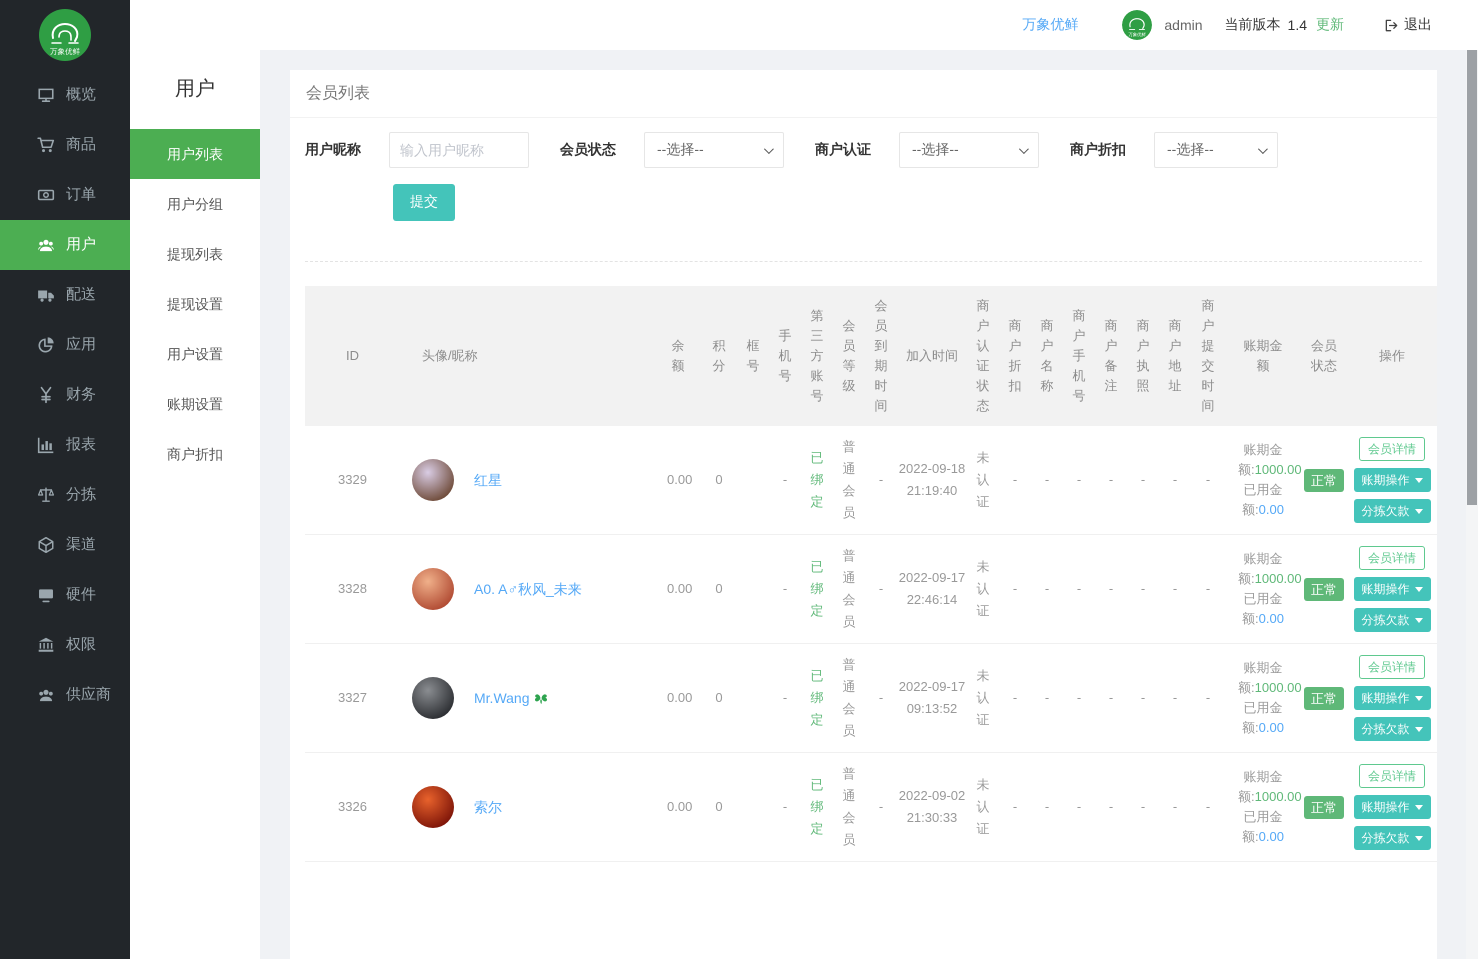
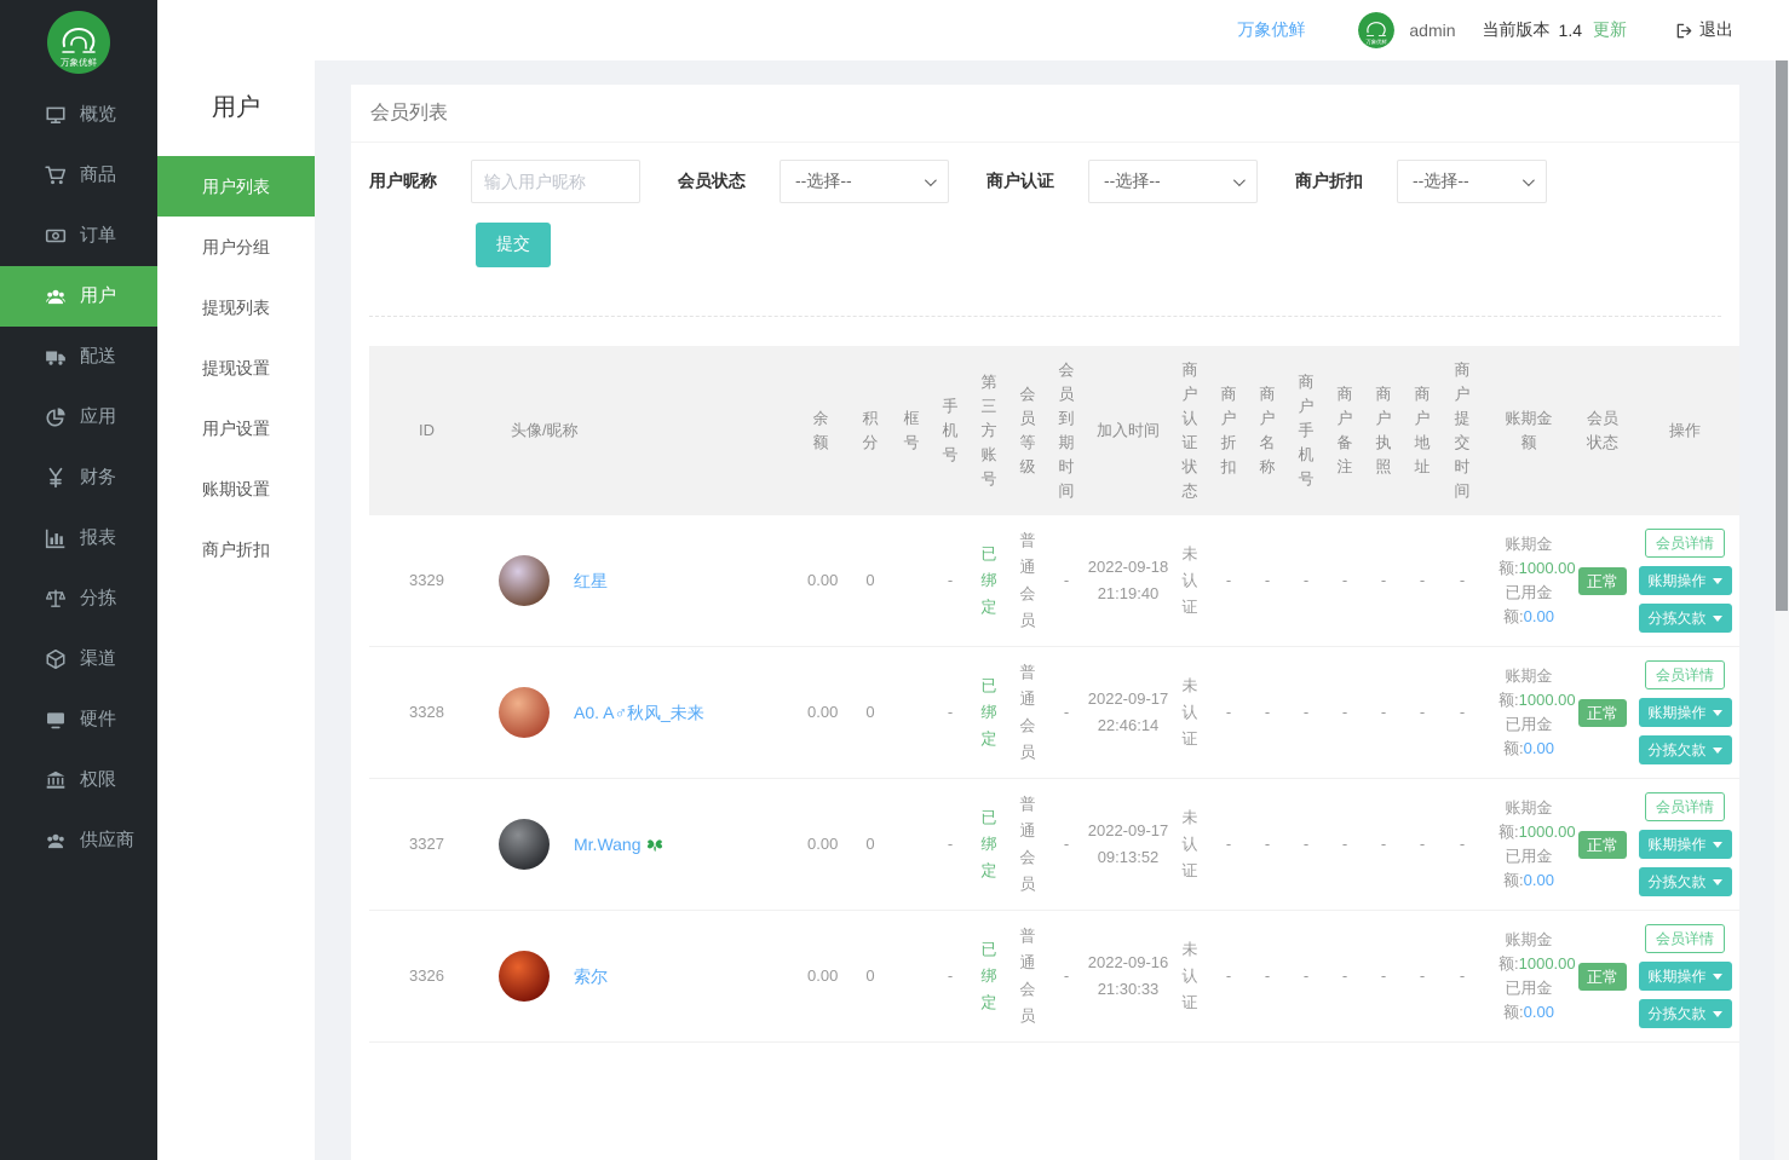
  万象优鲜
  概览
  商品
  订单
  用户
  配送
  应用
  财务
  报表
  分拣
  渠道
  硬件
  权限
  供应商
  万象优鲜
  admin
  当前版本
  1.4
  更新
  退出
  用户
  用户列表
  用户分组
  提现列表
  提现设置
  用户设置
  账期设置
  商户折扣
  会员列表
  用户昵称
  输入用户昵称
  会员状态
  --选择--
  商户认证
  --选择--
  商户折扣
  --选择--
  提交
  ID	头像/昵称	余额	积分	框号	手机号	第三方账号	会员等级	会员到期时间	加入时间	商户认证状态	商户折扣	商户名称	商户手机号	商户备注	商户执照	商户地址	商户提交时间	账期金额	会员状态	操作
  3329	红星	0.00	0		-	已绑定	普通会员	-	2022-09-18 21:19:40	未认证	-	-	-	-	-	-	-	账期金额:1000.00已用金额:0.00	正常	会员详情 账期操作 分拣欠款
  3328	A0. A♂秋风_未来	0.00	0		-	已绑定	普通会员	-	2022-09-17 22:46:14	未认证	-	-	-	-	-	-	-	账期金额:1000.00已用金额:0.00	正常	会员详情 账期操作 分拣欠款
  3327	Mr.Wang	0.00	0		-	已绑定	普通会员	-	2022-09-17 09:13:52	未认证	-	-	-	-	-	-	-	账期金额:1000.00已用金额:0.00	正常	会员详情 账期操作 分拣欠款
- 3326	索尔	0.00	0		-	已绑定	普通会员	-	2022-09-02 21:30:33	未认证	-	-	-	-	-	-	-	账期金额:1000.00已用金额:0.00	正常	会员详情 账期操作 分拣欠款
+ 3326	索尔	0.00	0		-	已绑定	普通会员	-	2022-09-16 21:30:33	未认证	-	-	-	-	-	-	-	账期金额:1000.00已用金额:0.00	正常	会员详情 账期操作 分拣欠款
